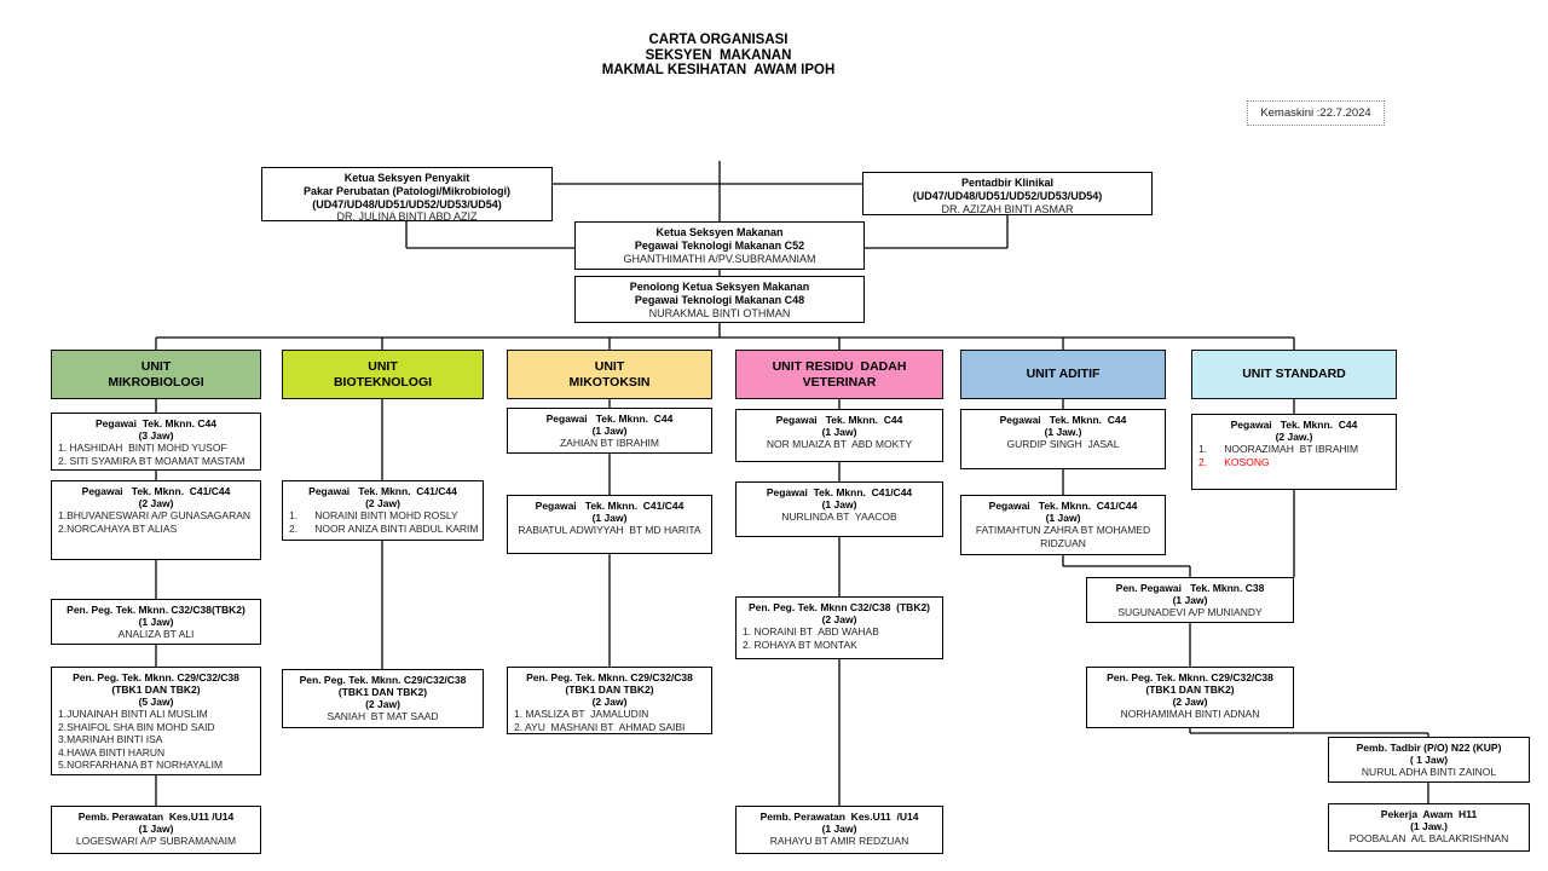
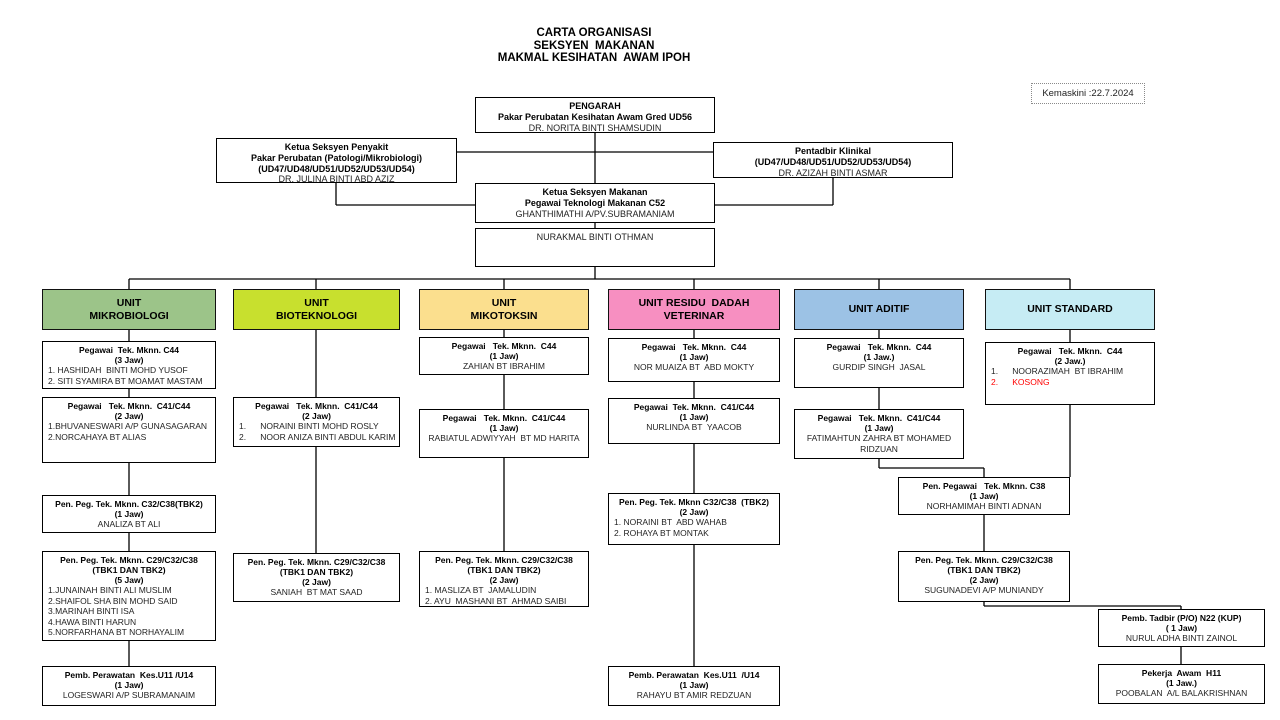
  CARTA ORGANISASI
  SEKSYEN MAKANAN
  MAKMAL KESIHATAN AWAM IPOH
  Kemaskini :22.7.2024
+ PENGARAH
+ Pakar Perubatan Kesihatan Awam Gred UD56
+ DR. NORITA BINTI SHAMSUDIN
  Ketua Seksyen Penyakit
  Pakar Perubatan (Patologi/Mikrobiologi)
  (UD47/UD48/UD51/UD52/UD53/UD54)
  DR. JULINA BINTI ABD AZIZ
  Pentadbir Klinikal
  (UD47/UD48/UD51/UD52/UD53/UD54)
  DR. AZIZAH BINTI ASMAR
  Ketua Seksyen Makanan
  Pegawai Teknologi Makanan C52
  GHANTHIMATHI A/PV.SUBRAMANIAM
- Penolong Ketua Seksyen Makanan
- Pegawai Teknologi Makanan C48
  NURAKMAL BINTI OTHMAN
  UNIT
  MIKROBIOLOGI
  UNIT
  BIOTEKNOLOGI
  UNIT
  MIKOTOKSIN
  UNIT RESIDU DADAH
  VETERINAR
  UNIT ADITIF
  UNIT STANDARD
  Pegawai Tek. Mknn. C44
  (3 Jaw)
  1. HASHIDAH BINTI MOHD YUSOF
  2. SITI SYAMIRA BT MOAMAT MASTAM
  Pegawai Tek. Mknn. C41/C44
  (2 Jaw)
  1.BHUVANESWARI A/P GUNASAGARAN
  2.NORCAHAYA BT ALIAS
  Pen. Peg. Tek. Mknn. C32/C38(TBK2)
  (1 Jaw)
  ANALIZA BT ALI
  Pen. Peg. Tek. Mknn. C29/C32/C38
  (TBK1 DAN TBK2)
  (5 Jaw)
  1.JUNAINAH BINTI ALI MUSLIM
  2.SHAIFOL SHA BIN MOHD SAID
  3.MARINAH BINTI ISA
  4.HAWA BINTI HARUN
  5.NORFARHANA BT NORHAYALIM
  Pemb. Perawatan Kes.U11 /U14
  (1 Jaw)
  LOGESWARI A/P SUBRAMANAIM
  Pegawai Tek. Mknn. C41/C44
  (2 Jaw)
  1. NORAINI BINTI MOHD ROSLY
  2. NOOR ANIZA BINTI ABDUL KARIM
  Pen. Peg. Tek. Mknn. C29/C32/C38
  (TBK1 DAN TBK2)
  (2 Jaw)
  SANIAH BT MAT SAAD
  Pegawai Tek. Mknn. C44
  (1 Jaw)
  ZAHIAN BT IBRAHIM
  Pegawai Tek. Mknn. C41/C44
  (1 Jaw)
  RABIATUL ADWIYYAH BT MD HARITA
  Pen. Peg. Tek. Mknn. C29/C32/C38
  (TBK1 DAN TBK2)
  (2 Jaw)
  1. MASLIZA BT JAMALUDIN
  2. AYU MASHANI BT AHMAD SAIBI
  Pegawai Tek. Mknn. C44
  (1 Jaw)
  NOR MUAIZA BT ABD MOKTY
  Pegawai Tek. Mknn. C41/C44
  (1 Jaw)
  NURLINDA BT YAACOB
  Pen. Peg. Tek. Mknn C32/C38 (TBK2)
  (2 Jaw)
  1. NORAINI BT ABD WAHAB
  2. ROHAYA BT MONTAK
  Pemb. Perawatan Kes.U11 /U14
  (1 Jaw)
  RAHAYU BT AMIR REDZUAN
  Pegawai Tek. Mknn. C44
  (1 Jaw.)
  GURDIP SINGH JASAL
  Pegawai Tek. Mknn. C41/C44
  (1 Jaw)
  FATIMAHTUN ZAHRA BT MOHAMED RIDZUAN
  Pen. Pegawai Tek. Mknn. C38
  (1 Jaw)
- SUGUNADEVI A/P MUNIANDY
+ NORHAMIMAH BINTI ADNAN
  Pen. Peg. Tek. Mknn. C29/C32/C38
  (TBK1 DAN TBK2)
  (2 Jaw)
- NORHAMIMAH BINTI ADNAN
+ SUGUNADEVI A/P MUNIANDY
  Pegawai Tek. Mknn. C44
  (2 Jaw.)
  1. NOORAZIMAH BT IBRAHIM
  2. KOSONG
  Pemb. Tadbir (P/O) N22 (KUP)
  ( 1 Jaw)
  NURUL ADHA BINTI ZAINOL
  Pekerja Awam H11
  (1 Jaw.)
  POOBALAN A/L BALAKRISHNAN
